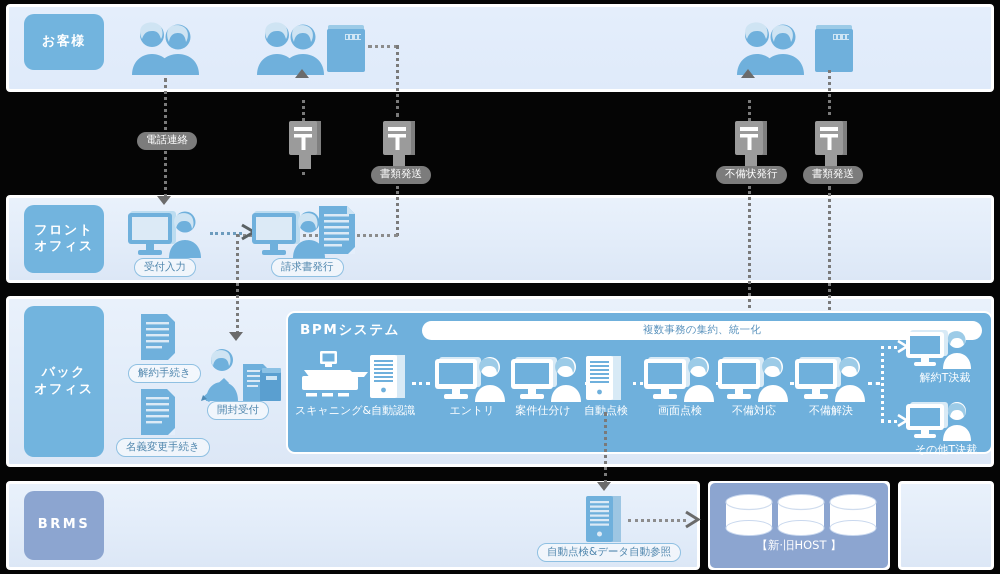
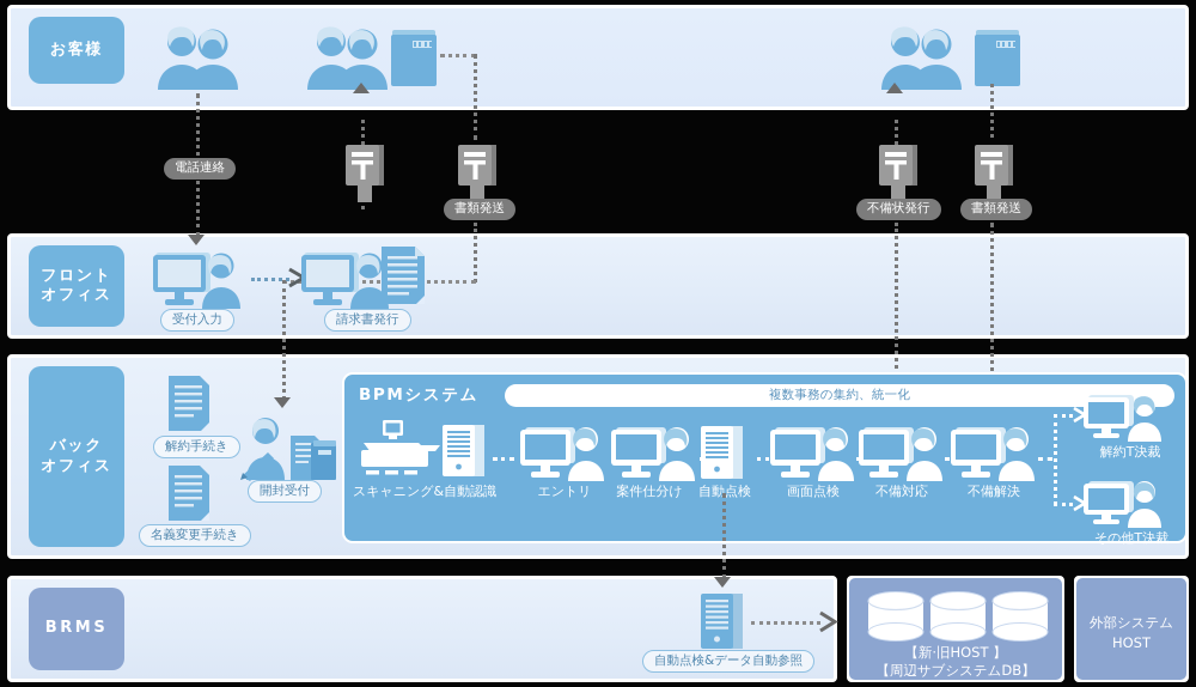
  お客様
  フロント
  オフィス
  バック
  オフィス
  BRMS
  電話連絡
  書類発送
  不備状発行
  書類発送
  受付入力
  請求書発行
  解約手続き
  名義変更手続き
  開封受付
  BPMシステム
  複数事務の集約、統一化
  スキャニング&自動認識
  エントリ
  案件仕分け
  自動点検
  画面点検
  不備対応
  不備解決
  解約T決裁
  その他T決裁
  自動点検&データ自動参照
  【新·旧HOST 】
+ 【周辺サブシステムDB】
+ 外部システム
+ HOST
